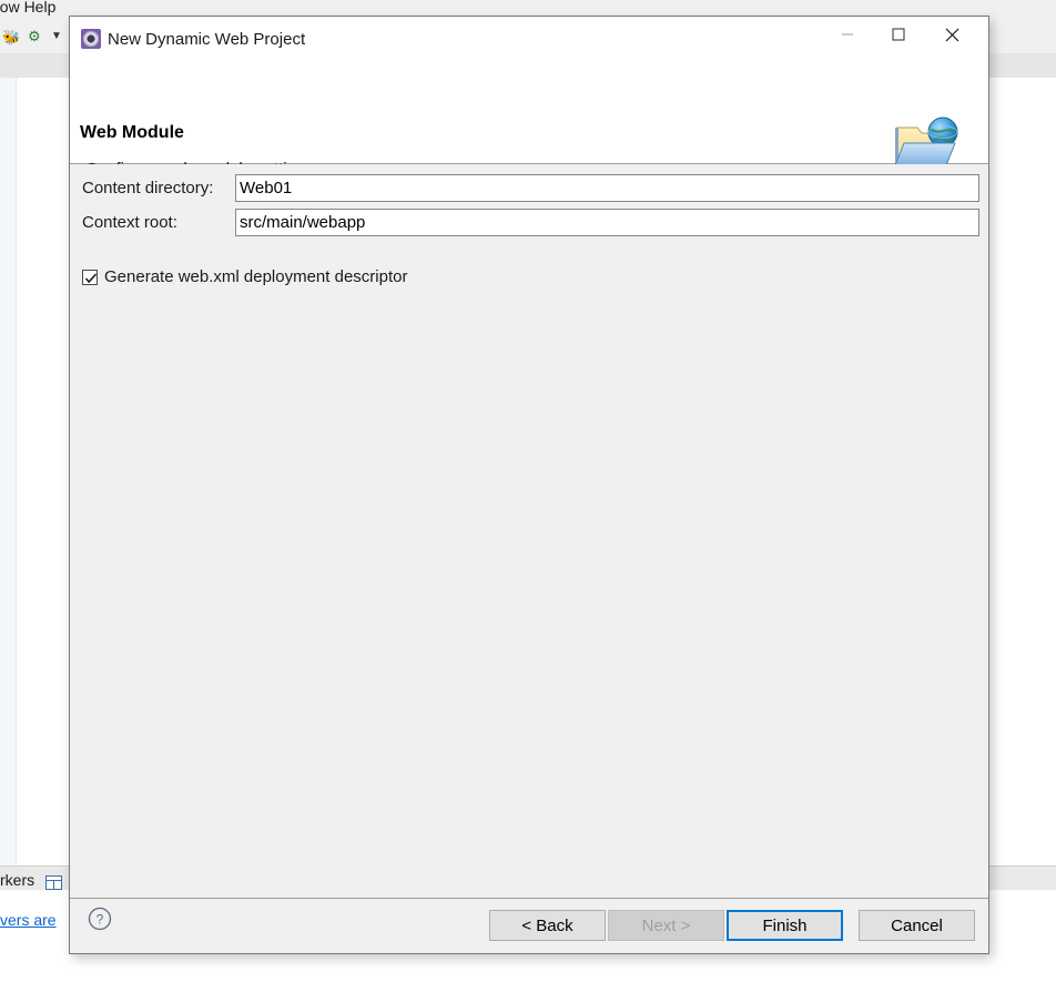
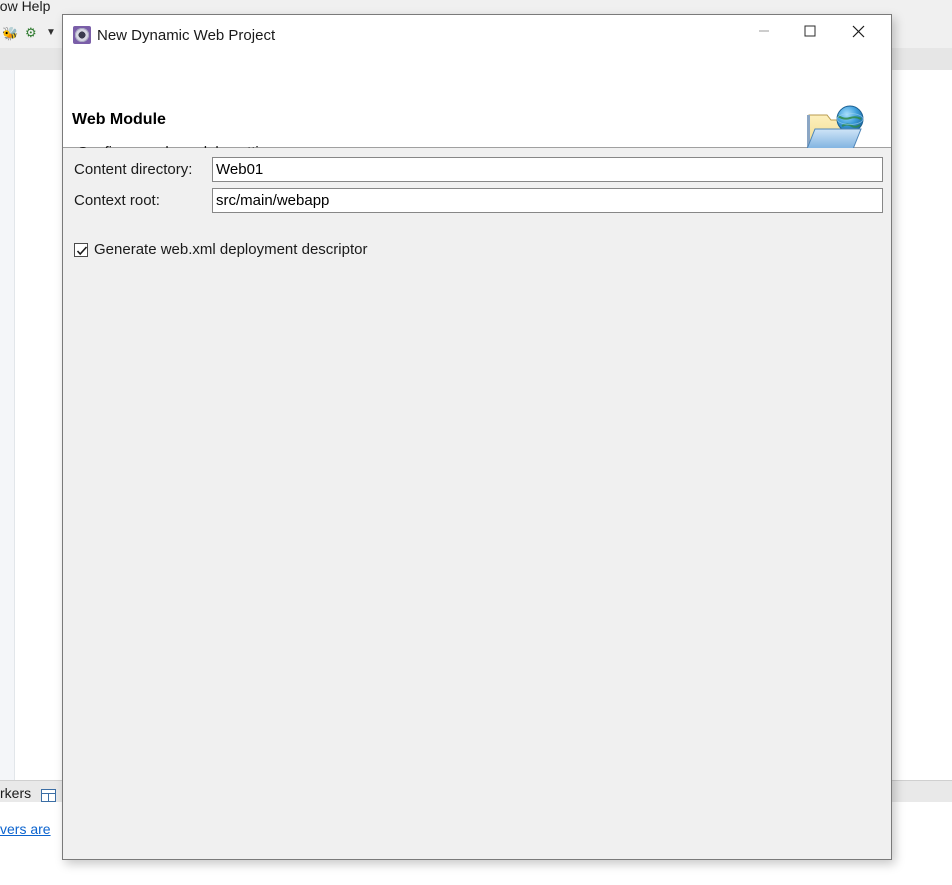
  ow Help
  🐝
  ⚙
  ▼
  rkers
  vers are
  New Dynamic Web Project
  Web Module
  Content directory:
  Web01
  Context root:
  src/main/webapp
  Generate web.xml deployment descriptor
- ?
- < Back
- Next >
- Finish
- Cancel
